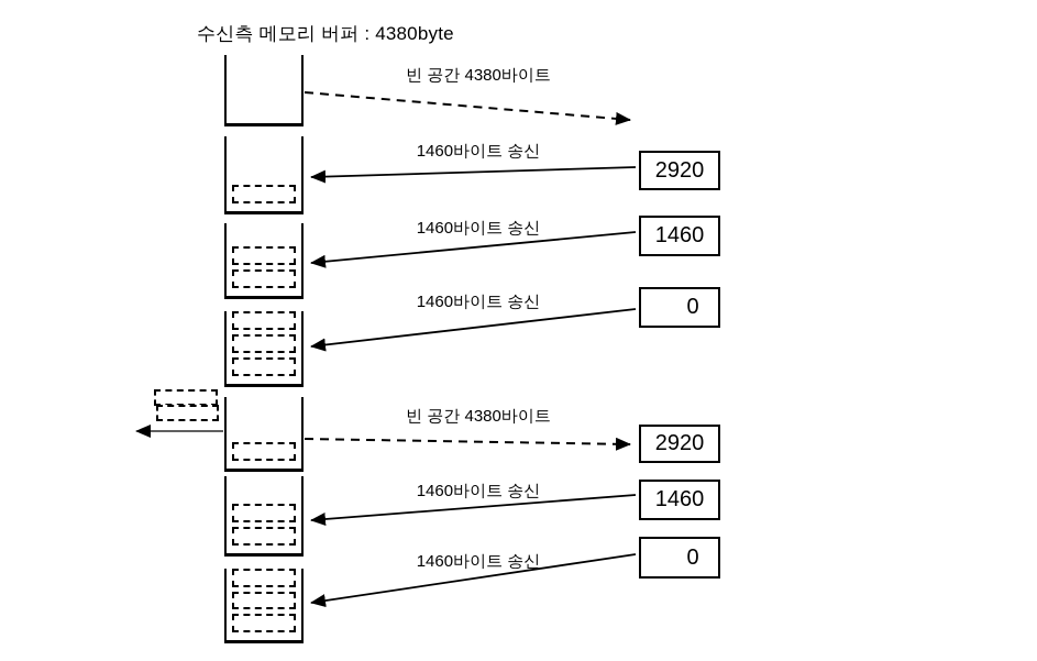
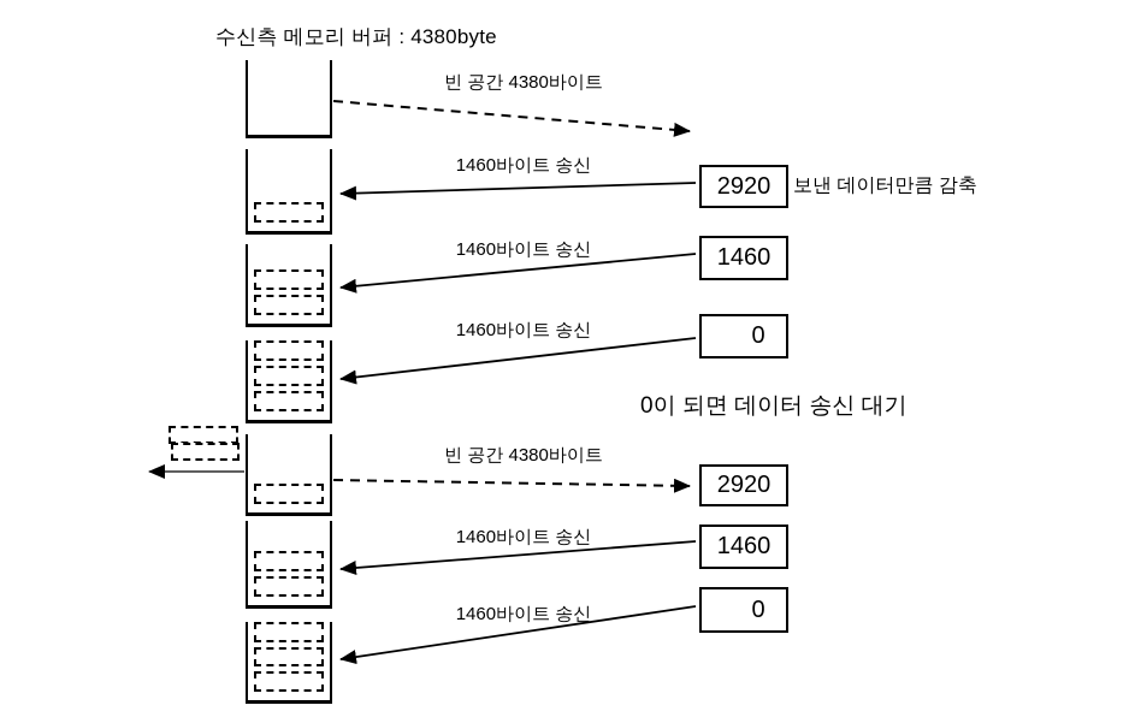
  수신측 메모리 버퍼 : 4380byte
  2920
  1460
  0
  2920
  1460
  0
  빈 공간 4380바이트
  1460바이트 송신
  1460바이트 송신
  1460바이트 송신
  빈 공간 4380바이트
  1460바이트 송신
  1460바이트 송신
+ 보낸 데이터만큼 감축
+ 0이 되면 데이터 송신 대기
